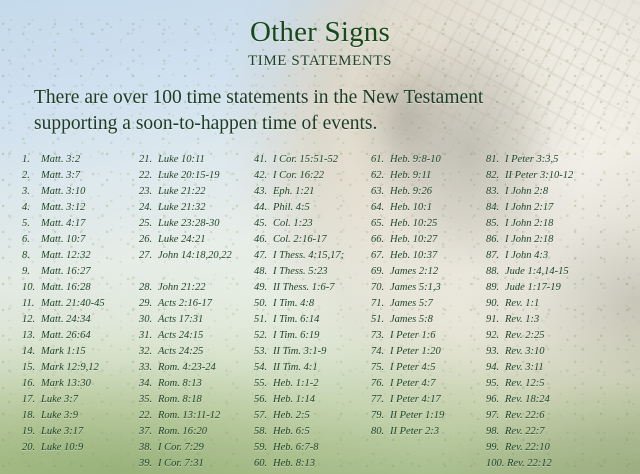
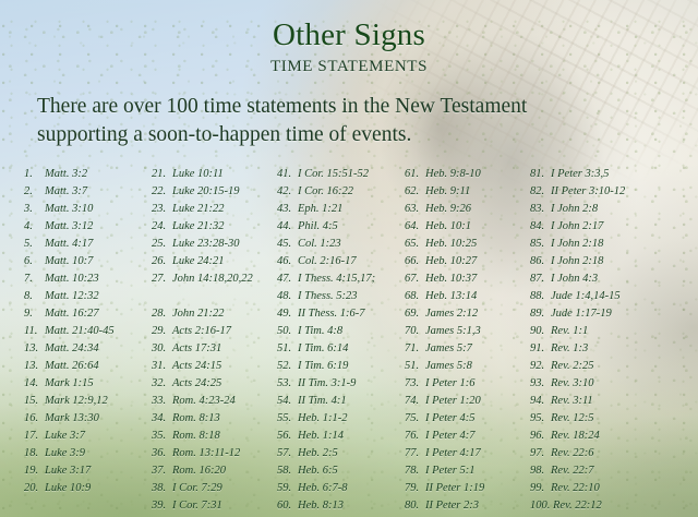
  Other Signs
  TIME STATEMENTS
  There are over 100 time statements in the New Testament
  supporting a soon-to-happen time of events.
  1. Matt. 3:2
  2. Matt. 3:7
  3. Matt. 3:10
  4. Matt. 3:12
  5. Matt. 4:17
  6. Matt. 10:7
+ 7. Matt. 10:23
  8. Matt. 12:32
  9. Matt. 16:27
- 10. Matt. 16:28
  11. Matt. 21:40-45
- 12. Matt. 24:34
+ 13. Matt. 24:34
  13. Matt. 26:64
  14. Mark 1:15
  15. Mark 12:9,12
  16. Mark 13:30
  17. Luke 3:7
  18. Luke 3:9
  19. Luke 3:17
  20. Luke 10:9
  21. Luke 10:11
  22. Luke 20:15-19
  23. Luke 21:22
  24. Luke 21:32
  25. Luke 23:28-30
  26. Luke 24:21
  27. John 14:18,20,22
  28. John 21:22
  29. Acts 2:16-17
  30. Acts 17:31
  31. Acts 24:15
  32. Acts 24:25
  33. Rom. 4:23-24
  34. Rom. 8:13
  35. Rom. 8:18
- 22. Rom. 13:11-12
+ 36. Rom. 13:11-12
  37. Rom. 16:20
  38. I Cor. 7:29
  39. I Cor. 7:31
  41. I Cor. 15:51-52
  42. I Cor. 16:22
  43. Eph. 1:21
  44. Phil. 4:5
  45. Col. 1:23
  46. Col. 2:16-17
  47. I Thess. 4:15,17;
  48. I Thess. 5:23
  49. II Thess. 1:6-7
  50. I Tim. 4:8
  51. I Tim. 6:14
  52. I Tim. 6:19
  53. II Tim. 3:1-9
  54. II Tim. 4:1
  55. Heb. 1:1-2
  56. Heb. 1:14
  57. Heb. 2:5
  58. Heb. 6:5
  59. Heb. 6:7-8
  60. Heb. 8:13
  61. Heb. 9:8-10
  62. Heb. 9:11
  63. Heb. 9:26
  64. Heb. 10:1
  65. Heb. 10:25
  66. Heb. 10:27
  67. Heb. 10:37
+ 68. Heb. 13:14
  69. James 2:12
  70. James 5:1,3
  71. James 5:7
  51. James 5:8
  73. I Peter 1:6
  74. I Peter 1:20
  75. I Peter 4:5
  76. I Peter 4:7
  77. I Peter 4:17
+ 78. I Peter 5:1
  79. II Peter 1:19
  80. II Peter 2:3
  81. I Peter 3:3,5
  82. II Peter 3:10-12
  83. I John 2:8
  84. I John 2:17
  85. I John 2:18
  86. I John 2:18
  87. I John 4:3
  88. Jude 1:4,14-15
  89. Jude 1:17-19
  90. Rev. 1:1
  91. Rev. 1:3
  92. Rev. 2:25
  93. Rev. 3:10
  94. Rev. 3:11
  95. Rev. 12:5
  96. Rev. 18:24
  97. Rev. 22:6
  98. Rev. 22:7
  99. Rev. 22:10
  100. Rev. 22:12
